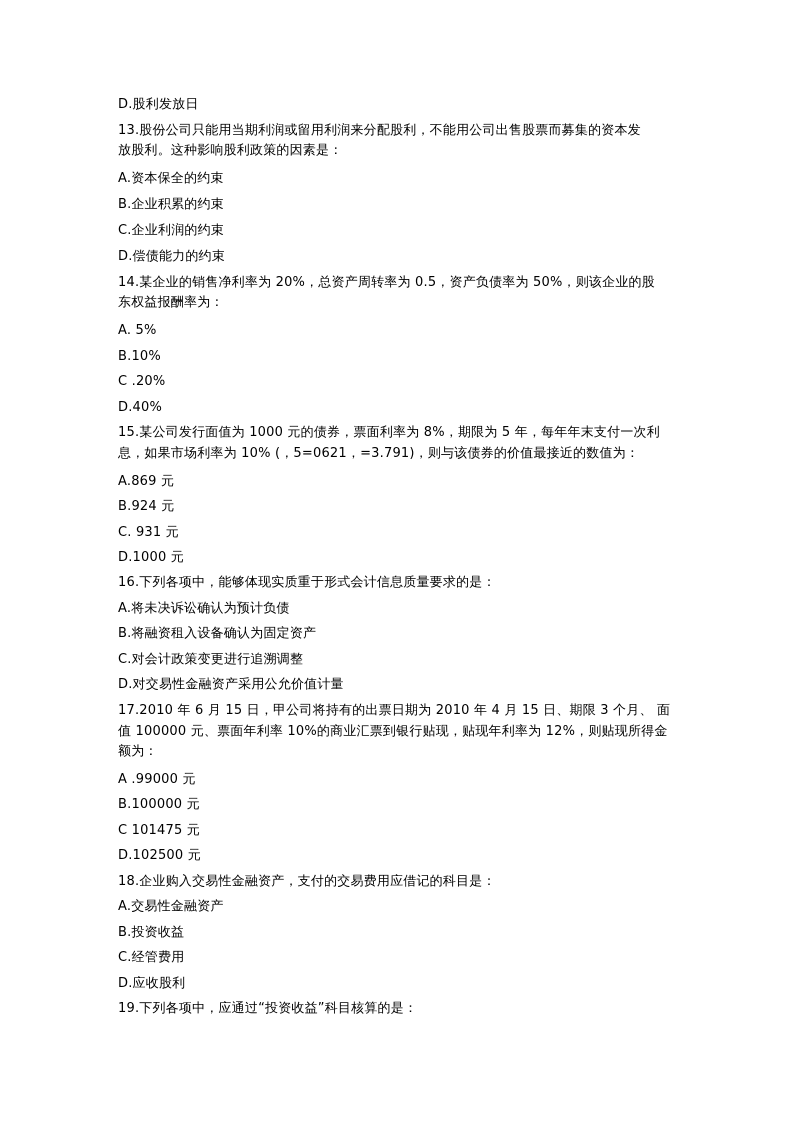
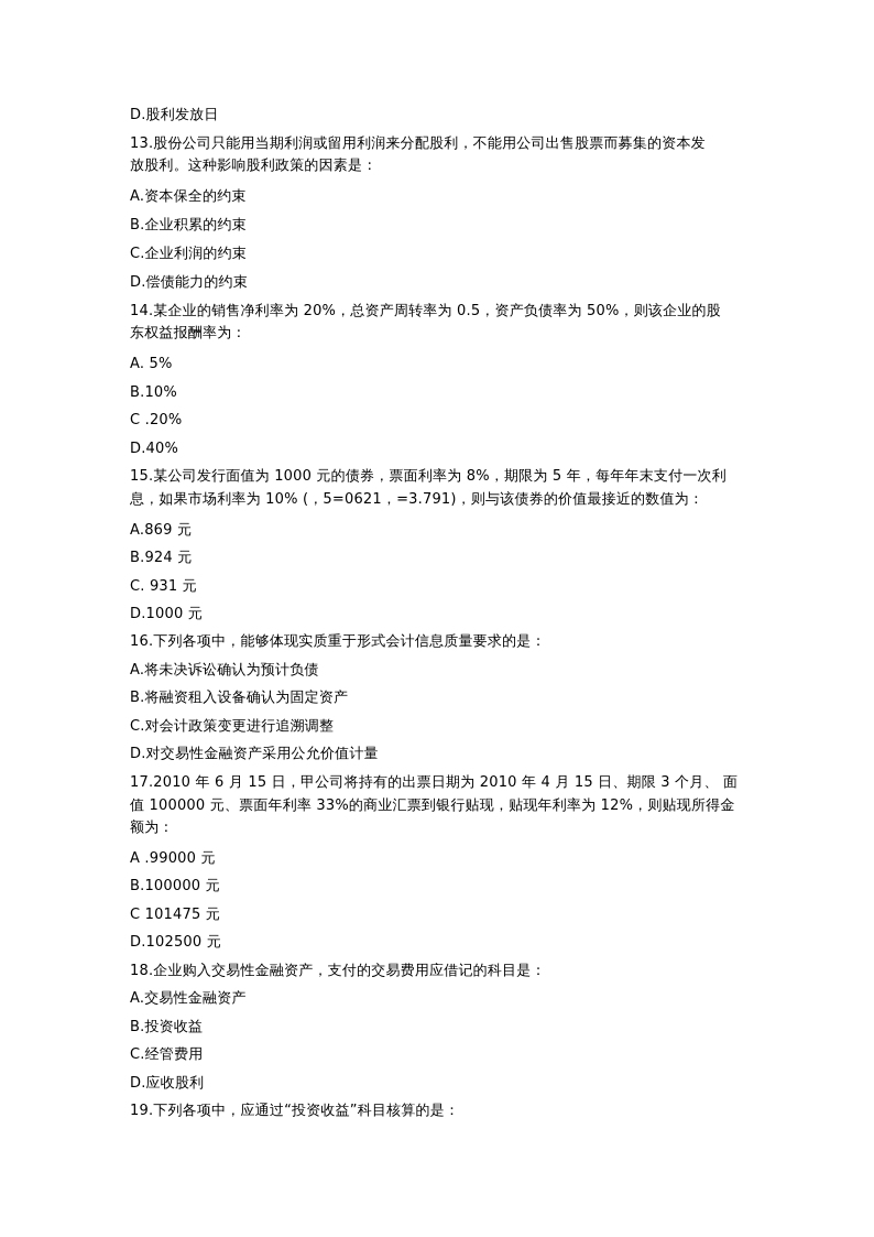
  D.股利发放日
  13.股份公司只能用当期利润或留用利润来分配股利，不能用公司出售股票而募集的资本发
  放股利。这种影响股利政策的因素是：
  A.资本保全的约束
  B.企业积累的约束
  C.企业利润的约束
  D.偿债能力的约束
  14.某企业的销售净利率为 20%，总资产周转率为 0.5，资产负债率为 50%，则该企业的股
  东权益报酬率为：
  A. 5%
  B.10%
  C .20%
  D.40%
  15.某公司发行面值为 1000 元的债券，票面利率为 8%，期限为 5 年，每年年末支付一次利
  息，如果市场利率为 10% (，5=0621，=3.791)，则与该债券的价值最接近的数值为：
  A.869 元
  B.924 元
  C. 931 元
  D.1000 元
  16.下列各项中，能够体现实质重于形式会计信息质量要求的是：
  A.将未决诉讼确认为预计负债
  B.将融资租入设备确认为固定资产
  C.对会计政策变更进行追溯调整
  D.对交易性金融资产采用公允价值计量
  17.2010 年 6 月 15 日，甲公司将持有的出票日期为 2010 年 4 月 15 日、期限 3 个月、 面
- 值 100000 元、票面年利率 10%的商业汇票到银行贴现，贴现年利率为 12%，则贴现所得金
+ 值 100000 元、票面年利率 33%的商业汇票到银行贴现，贴现年利率为 12%，则贴现所得金
  额为：
  A .99000 元
  B.100000 元
  C 101475 元
  D.102500 元
  18.企业购入交易性金融资产，支付的交易费用应借记的科目是：
  A.交易性金融资产
  B.投资收益
  C.经管费用
  D.应收股利
  19.下列各项中，应通过“投资收益”科目核算的是：
